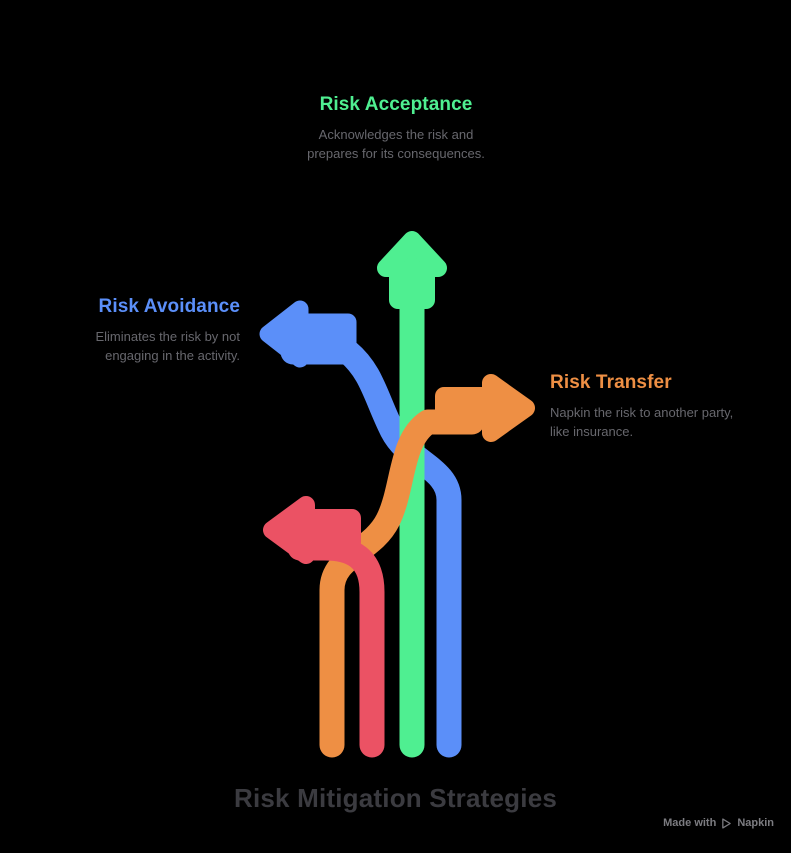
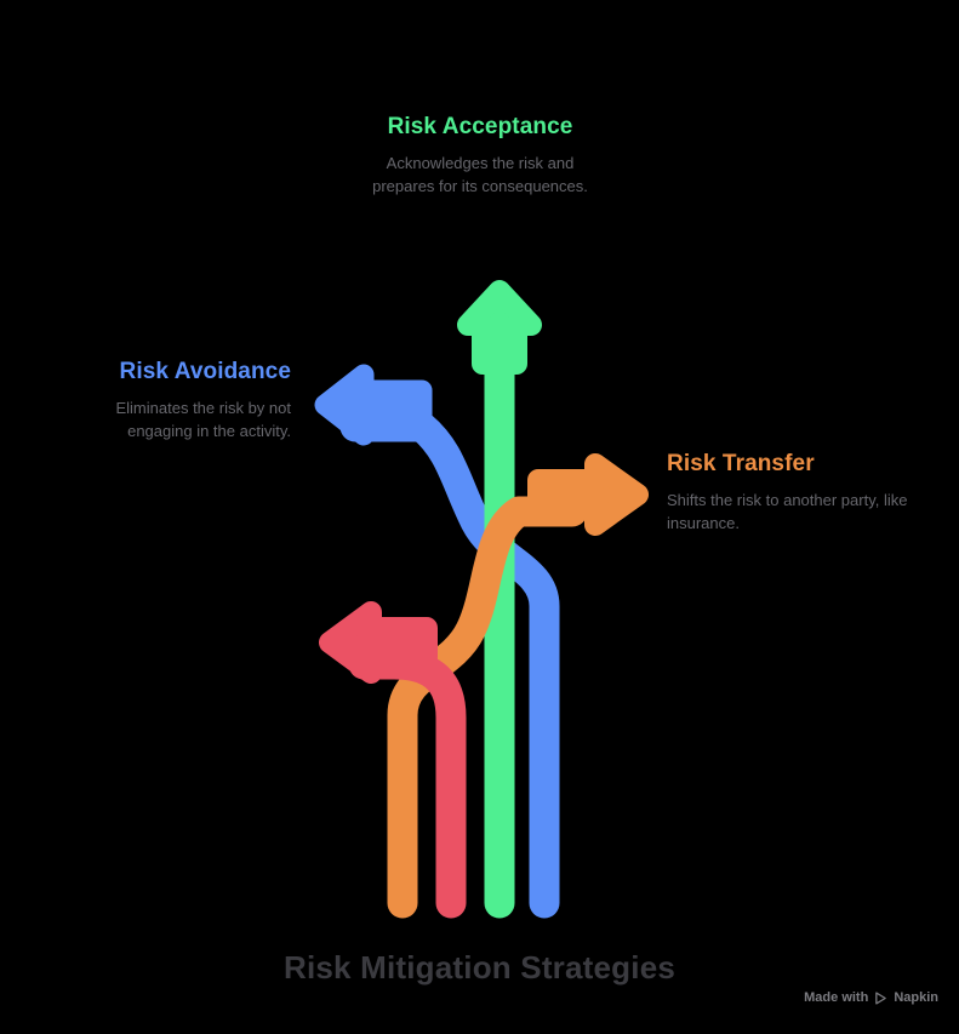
  Risk Acceptance
  Acknowledges the risk and prepares for its consequences.
  Risk Avoidance
  Eliminates the risk by not engaging in the activity.
  Risk Transfer
- Napkin the risk to another party, like insurance.
+ Shifts the risk to another party, like insurance.
  Risk Mitigation Strategies
  Made with
  Napkin
